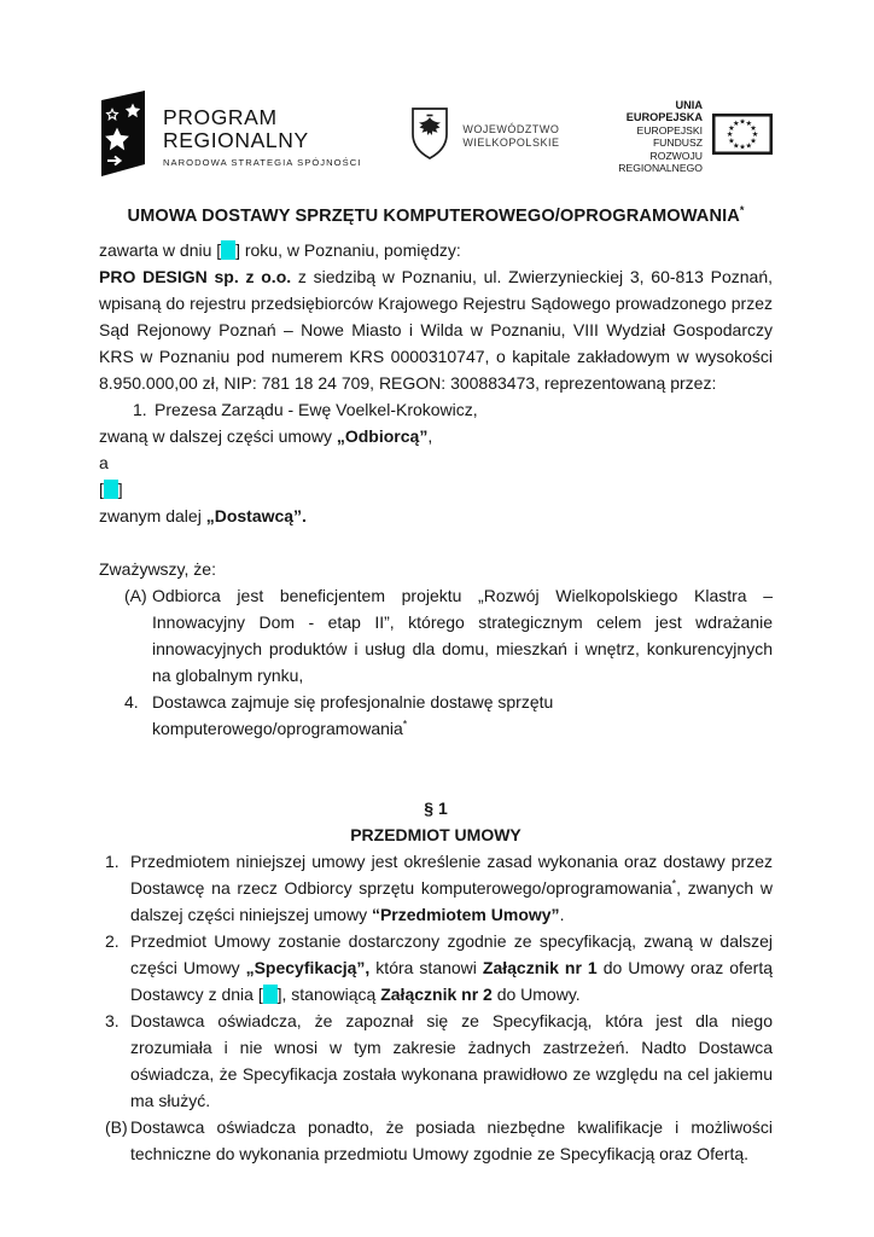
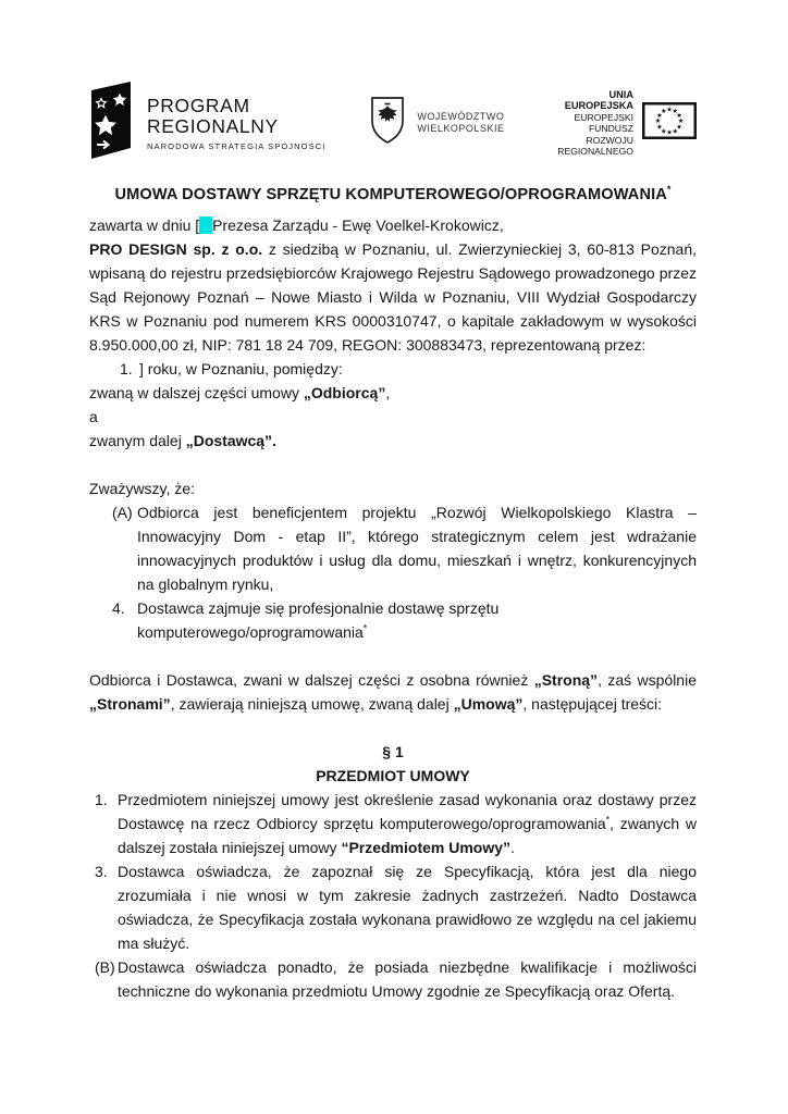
  PROGRAM
  REGIONALNY
  NARODOWA STRATEGIA SPÓJNOŚCI
  WOJEWÓDZTWO
  WIELKOPOLSKIE
  UNIA EUROPEJSKA
  EUROPEJSKI FUNDUSZ
  ROZWOJU REGIONALNEGO
  UMOWA DOSTAWY SPRZĘTU KOMPUTEROWEGO/OPROGRAMOWANIA*
- zawarta w dniu [ ] roku, w Poznaniu, pomiędzy:
+ zawarta w dniu [ Prezesa Zarządu - Ewę Voelkel-Krokowicz,
  PRO DESIGN sp. z o.o. z siedzibą w Poznaniu, ul. Zwierzynieckiej 3, 60-813 Poznań, wpisaną do rejestru przedsiębiorców Krajowego Rejestru Sądowego prowadzonego przez Sąd Rejonowy Poznań – Nowe Miasto i Wilda w Poznaniu, VIII Wydział Gospodarczy KRS w Poznaniu pod numerem KRS 0000310747, o kapitale zakładowym w wysokości 8.950.000,00 zł, NIP: 781 18 24 709, REGON: 300883473, reprezentowaną przez:
  1.
- Prezesa Zarządu - Ewę Voelkel-Krokowicz,
+ ] roku, w Poznaniu, pomiędzy:
  zwaną w dalszej części umowy „Odbiorcą”,
  a
- [ ]
  zwanym dalej „Dostawcą”.
  Zważywszy, że:
  (A)
  Odbiorca jest beneficjentem projektu „Rozwój Wielkopolskiego Klastra – Innowacyjny Dom - etap II”, którego strategicznym celem jest wdrażanie innowacyjnych produktów i usług dla domu, mieszkań i wnętrz, konkurencyjnych na globalnym rynku,
  4.
  Dostawca zajmuje się profesjonalnie dostawę sprzętu komputerowego/oprogramowania*
+ Odbiorca i Dostawca, zwani w dalszej części z osobna również „Stroną”, zaś wspólnie „Stronami”, zawierają niniejszą umowę, zwaną dalej „Umową”, następującej treści:
  § 1
  PRZEDMIOT UMOWY
  1.
- Przedmiotem niniejszej umowy jest określenie zasad wykonania oraz dostawy przez Dostawcę na rzecz Odbiorcy sprzętu komputerowego/oprogramowania*, zwanych w dalszej części niniejszej umowy “Przedmiotem Umowy”.
+ Przedmiotem niniejszej umowy jest określenie zasad wykonania oraz dostawy przez Dostawcę na rzecz Odbiorcy sprzętu komputerowego/oprogramowania*, zwanych w dalszej została niniejszej umowy “Przedmiotem Umowy”.
- 2.
- Przedmiot Umowy zostanie dostarczony zgodnie ze specyfikacją, zwaną w dalszej części Umowy „Specyfikacją”, która stanowi Załącznik nr 1 do Umowy oraz ofertą Dostawcy z dnia [ ], stanowiącą Załącznik nr 2 do Umowy.
  3.
  Dostawca oświadcza, że zapoznał się ze Specyfikacją, która jest dla niego zrozumiała i nie wnosi w tym zakresie żadnych zastrzeżeń. Nadto Dostawca oświadcza, że Specyfikacja została wykonana prawidłowo ze względu na cel jakiemu ma służyć.
  (B)
  Dostawca oświadcza ponadto, że posiada niezbędne kwalifikacje i możliwości techniczne do wykonania przedmiotu Umowy zgodnie ze Specyfikacją oraz Ofertą.
